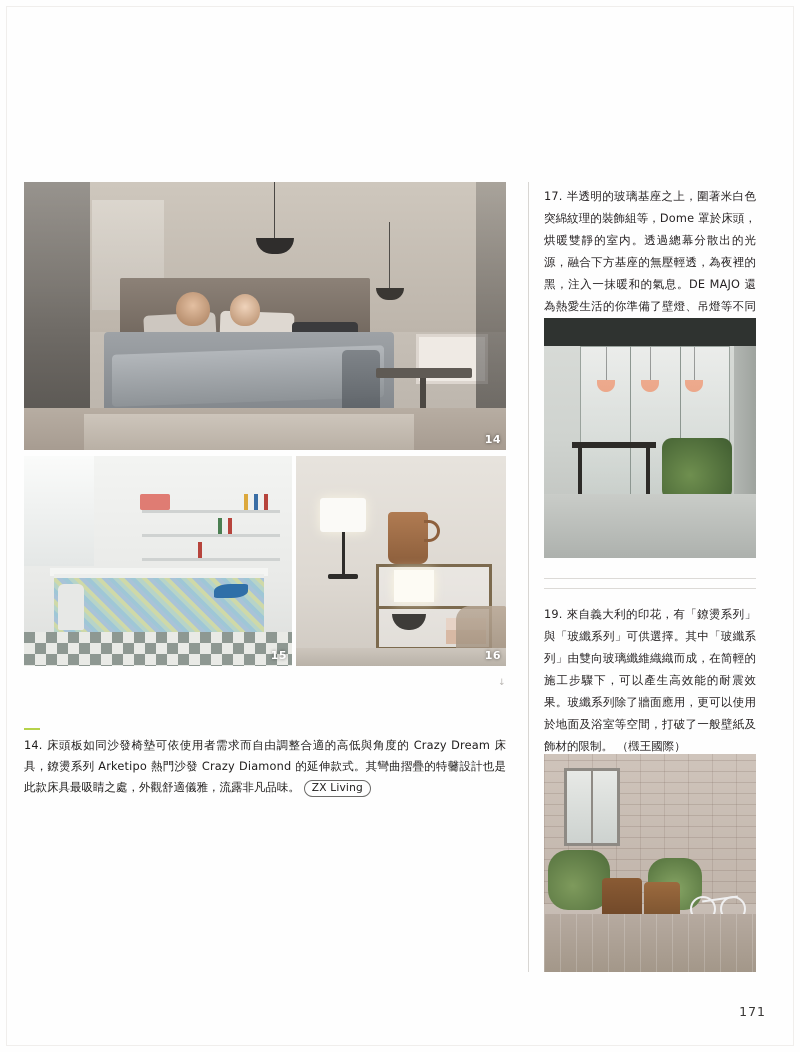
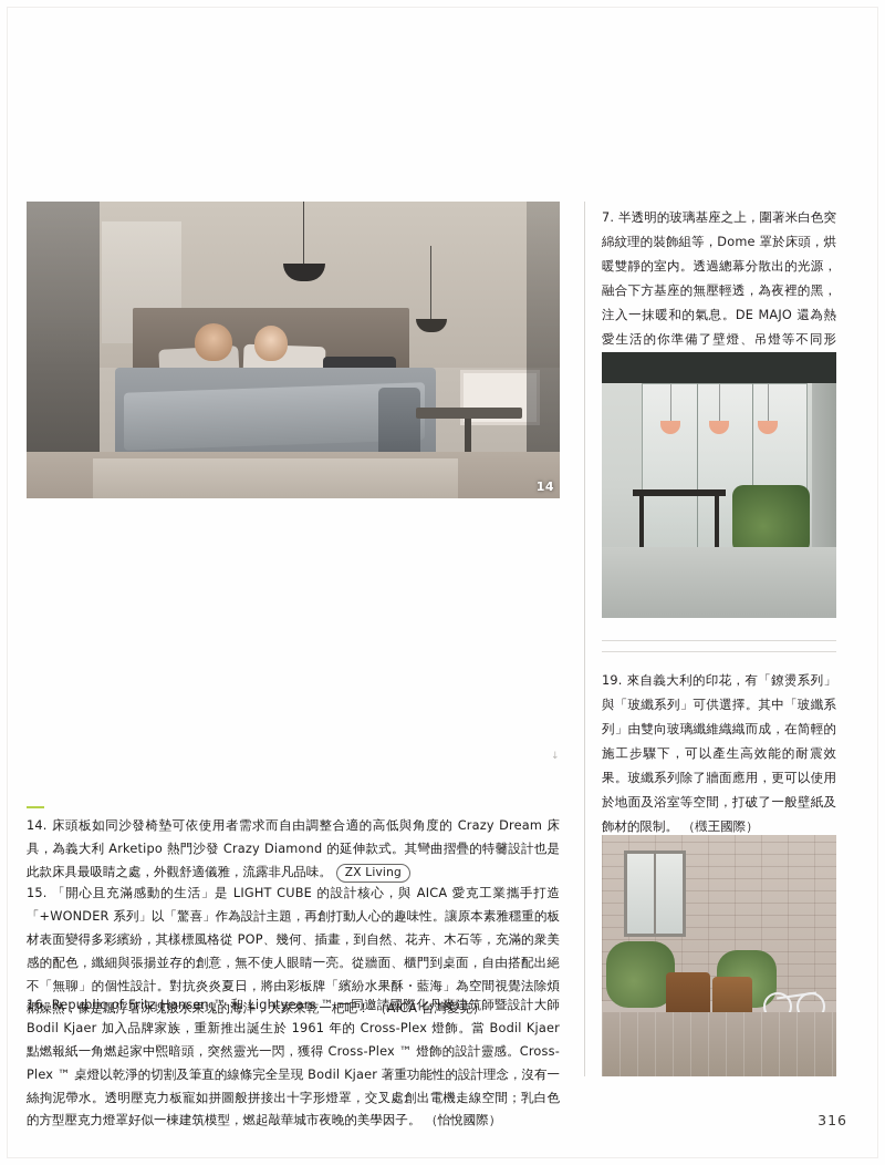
  14
- 15
- 16
- 14. 床頭板如同沙發椅墊可依使用者需求而自由調整合適的高低與角度的 Crazy Dream 床具，鐐燙系列 Arketipo 熱門沙發 Crazy Diamond 的延伸款式。其彎曲摺疊的特毊設計也是此款床具最吸睛之處，外觀舒適儀雅，流露非凡品味。 ZX Living
+ 14. 床頭板如同沙發椅墊可依使用者需求而自由調整合適的高低與角度的 Crazy Dream 床具，為義大利 Arketipo 熱門沙發 Crazy Diamond 的延伸款式。其彎曲摺疊的特毊設計也是此款床具最吸睛之處，外觀舒適儀雅，流露非凡品味。 ZX Living
+ 15. 「開心且充滿感動的生活」是 LIGHT CUBE 的設計核心，與 AICA 愛克工業攜手打造「+WONDER 系列」以「驚喜」作為設計主題，再創打動人心的趣味性。讓原本素雅穩重的板材表面變得多彩繽紛，其樣標風格從 POP、幾何、插畫，到自然、花卉、木石等，充滿的衆美感的配色，纖細與張揚並存的創意，無不使人眼睛一亮。從牆面、櫃門到桌面，自由搭配出絕不「無聊」的個性設計。對抗炎炎夏日，將由彩板牌「繽紛水果酥・藍海」為空間視覺法除煩閷燥熱，像是飄浮著冰塊般水果塊的海洋，大家來乾一杷吧！ （AICA 台灣愛克）
+ 16. Republic of Fritz Hansen ™ 和 Lightyears ™ 一同邀請國際化丹麥建筑師暨設計大師 Bodil Kjaer 加入品牌家族，重新推出誕生於 1961 年的 Cross-Plex 燈飾。當 Bodil Kjaer 點燃報紙一角燃起家中煕暗頭，突然靈光一閃，獲得 Cross-Plex ™ 燈飾的設計靈感。Cross-Plex ™ 桌燈以乾淨的切割及筆直的線條完全呈現 Bodil Kjaer 著重功能性的設計理念，沒有一絲拘泥帶水。透明壓克力板寵如拼圖般拼接出十字形燈罩，交叉處創出電機走線空間；乳白色的方型壓克力燈罩好似一棟建筑模型，燃起敲華城市夜晚的美學因子。 （怡悅國際）
  ↓
- 17. 半透明的玻璃基座之上，圍著米白色突綿紋理的裝飾組等，Dome 罩於床頭，烘暖雙靜的室内。透過總幕分散出的光源，融合下方基座的無壓輕透，為夜裡的黑，注入一抹暖和的氣息。DE MAJO 還為熱愛生活的你準備了壁燈、吊燈等不同
+ 7. 半透明的玻璃基座之上，圍著米白色突綿紋理的裝飾組等，Dome 罩於床頭，烘暖雙靜的室内。透過總幕分散出的光源，融合下方基座的無壓輕透，為夜裡的黑，注入一抹暖和的氣息。DE MAJO 還為熱愛生活的你準備了壁燈、吊燈等不同形
  19. 來自義大利的印花，有「鐐燙系列」與「玻纖系列」可供選擇。其中「玻纖系列」由雙向玻璃纖維織織而成，在简輕的施工步驟下，可以產生高效能的耐震效果。玻纖系列除了牆面應用，更可以使用於地面及浴室等空間，打破了一般壁紙及飾材的限制。 （檓王國際）
- 171
+ 316
